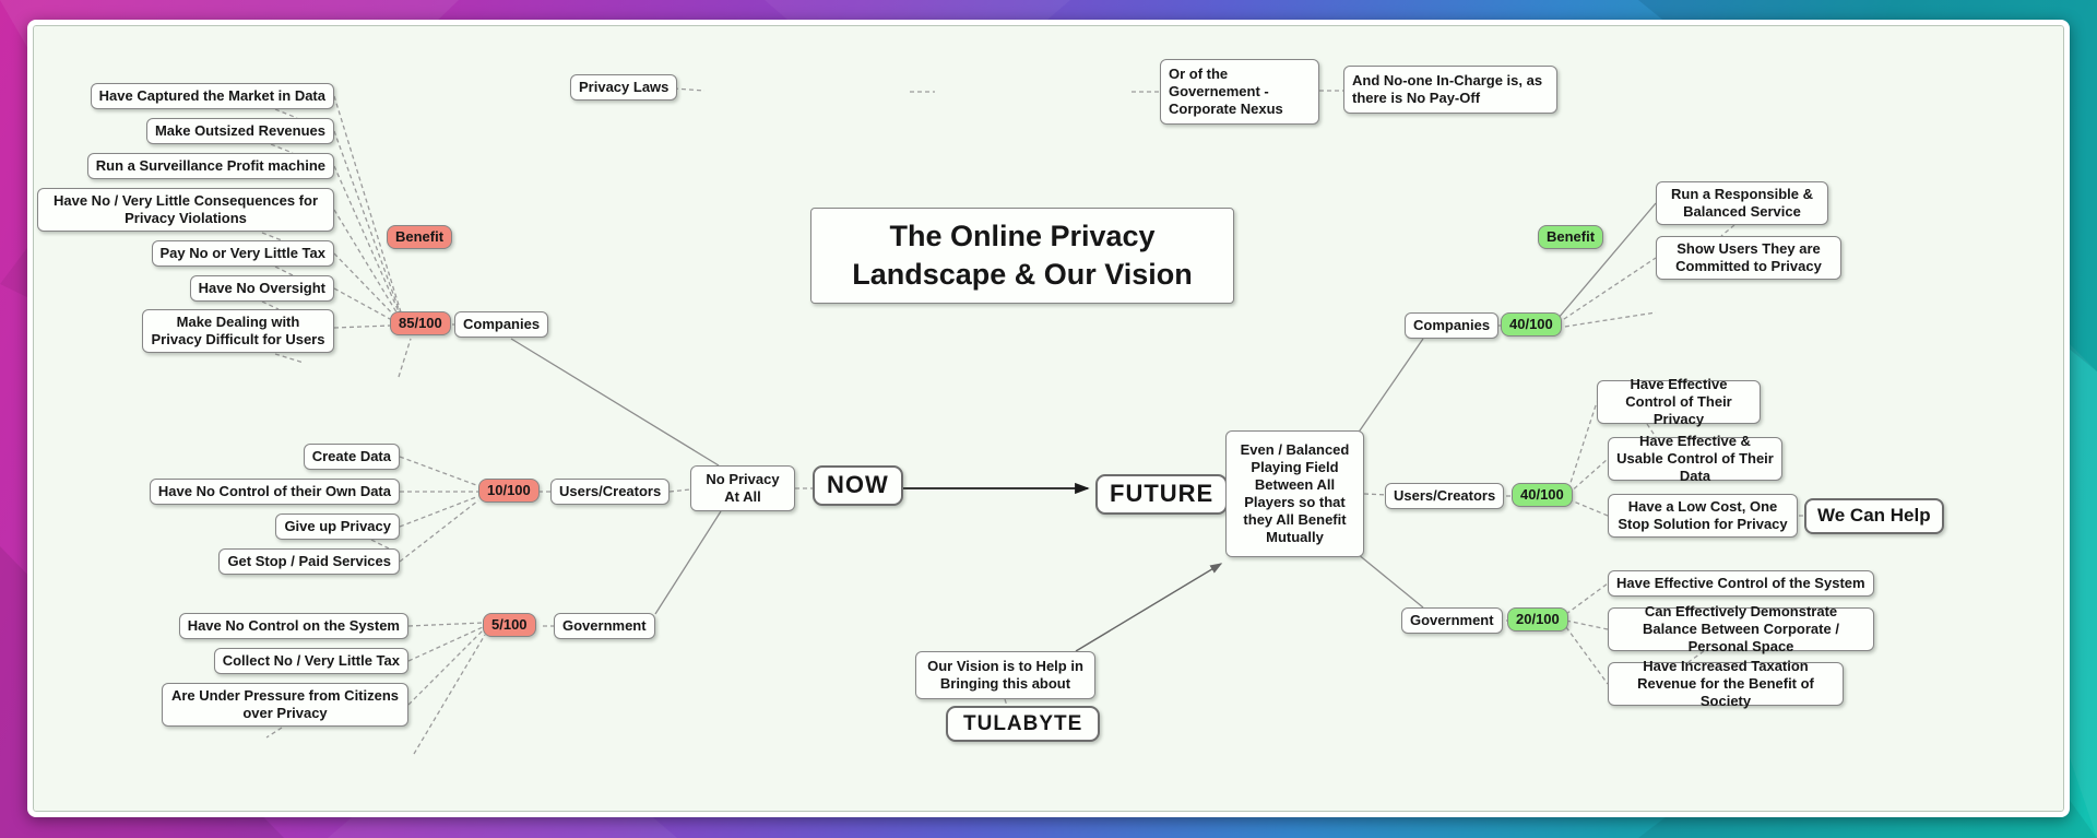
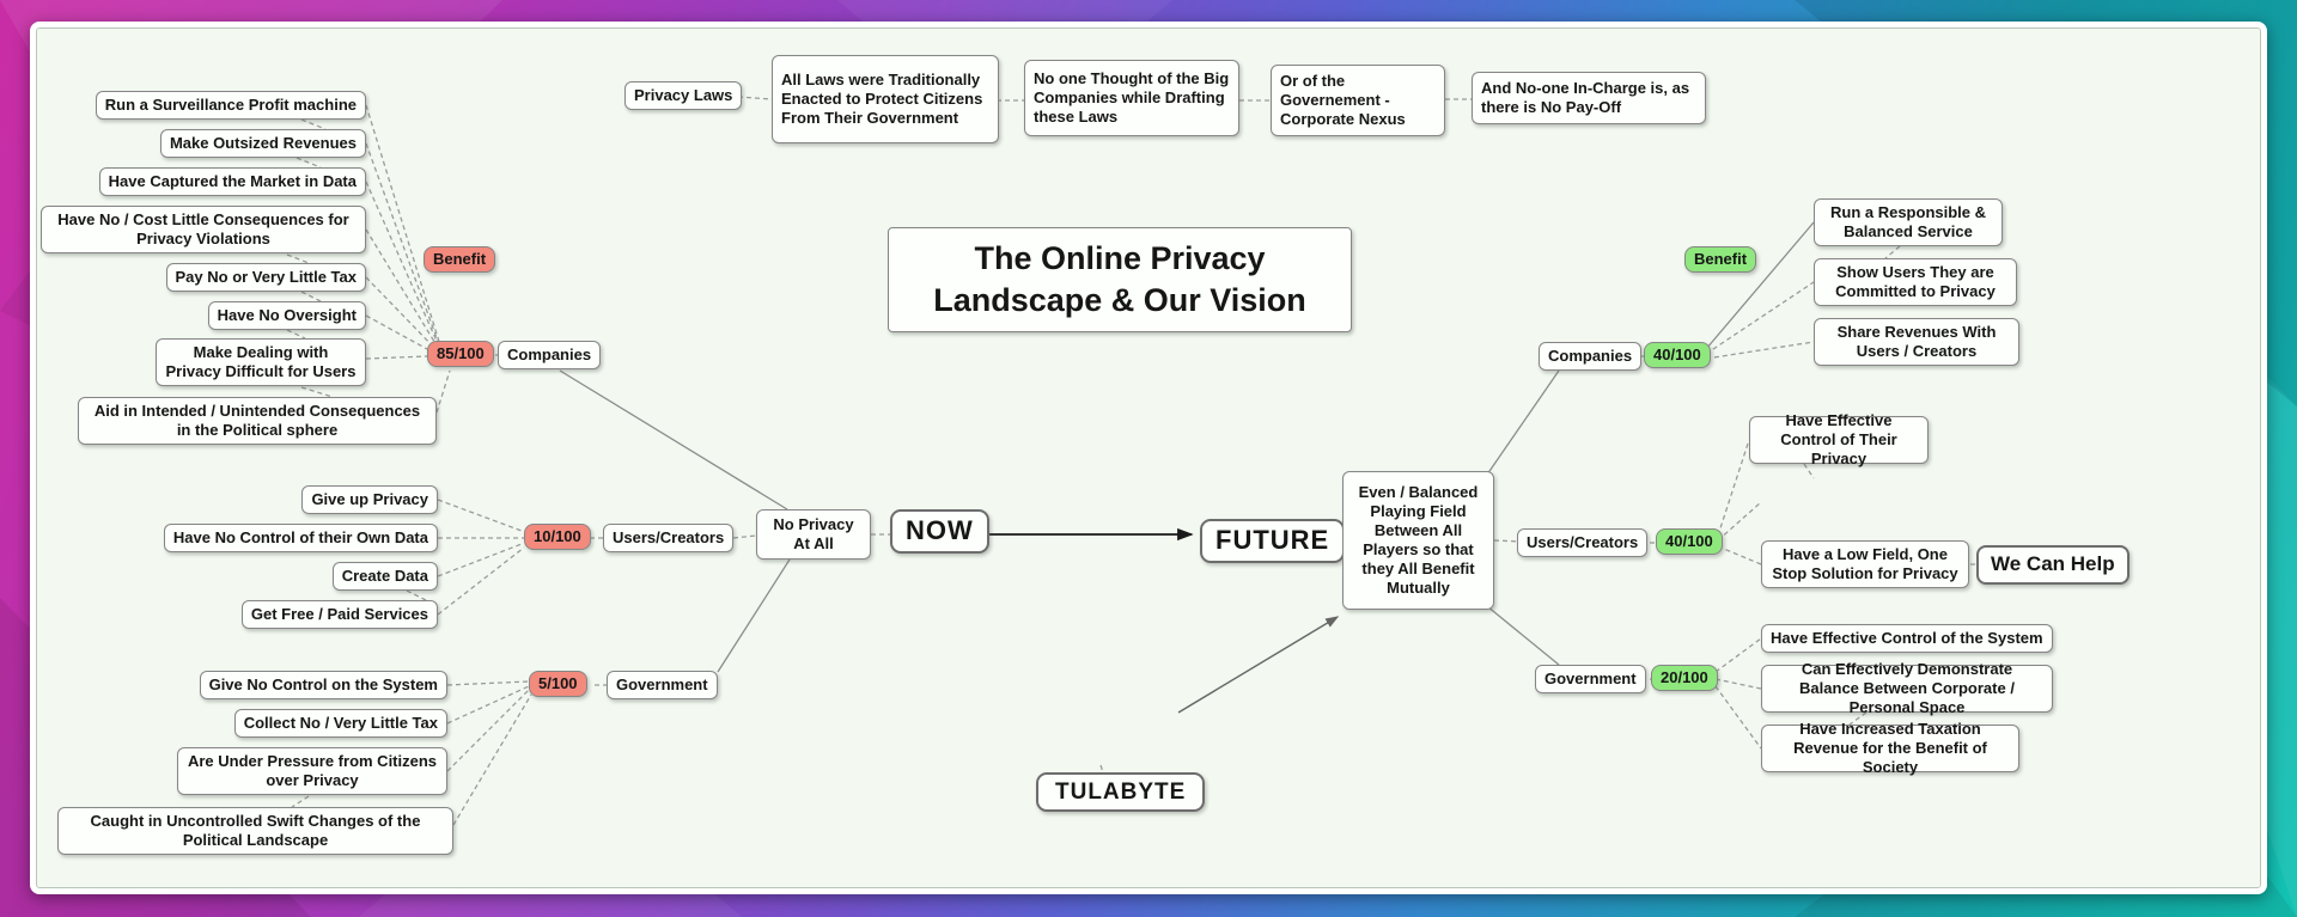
  The Online Privacy
  Landscape & Our Vision
  Privacy Laws
+ All Laws were Traditionally Enacted to Protect Citizens From Their Government
+ No one Thought of the Big Companies while Drafting these Laws
  Or of the Governement - Corporate Nexus
  And No-one In-Charge is, as there is No Pay-Off
- Have Captured the Market in Data
+ Run a Surveillance Profit machine
  Make Outsized Revenues
- Run a Surveillance Profit machine
+ Have Captured the Market in Data
- Have No / Very Little Consequences for Privacy Violations
+ Have No / Cost Little Consequences for Privacy Violations
  Pay No or Very Little Tax
  Have No Oversight
  Make Dealing with Privacy Difficult for Users
+ Aid in Intended / Unintended Consequences in the Political sphere
  Benefit
  85/100
  Companies
- Create Data
+ Give up Privacy
  Have No Control of their Own Data
- Give up Privacy
+ Create Data
- Get Stop / Paid Services
+ Get Free / Paid Services
  10/100
  Users/Creators
- Have No Control on the System
+ Give No Control on the System
  Collect No / Very Little Tax
  Are Under Pressure from Citizens over Privacy
+ Caught in Uncontrolled Swift Changes of the Political Landscape
  5/100
  Government
  No Privacy At All
  NOW
  FUTURE
  Even / Balanced Playing Field Between All Players so that they All Benefit Mutually
  Benefit
  Companies
  40/100
  Run a Responsible & Balanced Service
  Show Users They are Committed to Privacy
+ Share Revenues With Users / Creators
  Have Effective Control of Their Privacy
- Have Effective & Usable Control of Their Data
  Users/Creators
  40/100
- Have a Low Cost, One Stop Solution for Privacy
+ Have a Low Field, One Stop Solution for Privacy
  We Can Help
  Government
  20/100
  Have Effective Control of the System
  Can Effectively Demonstrate Balance Between Corporate / Personal Space
  Have Increased Taxation Revenue for the Benefit of Society
- Our Vision is to Help in Bringing this about
  TULABYTE
